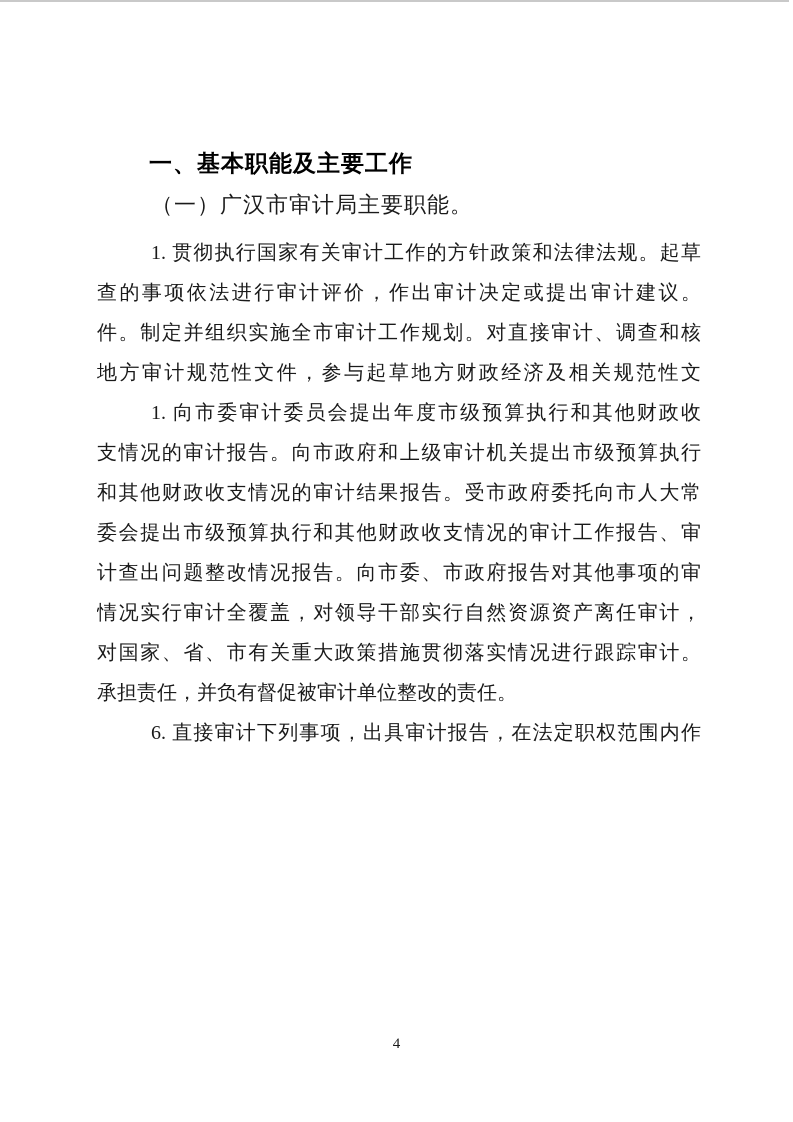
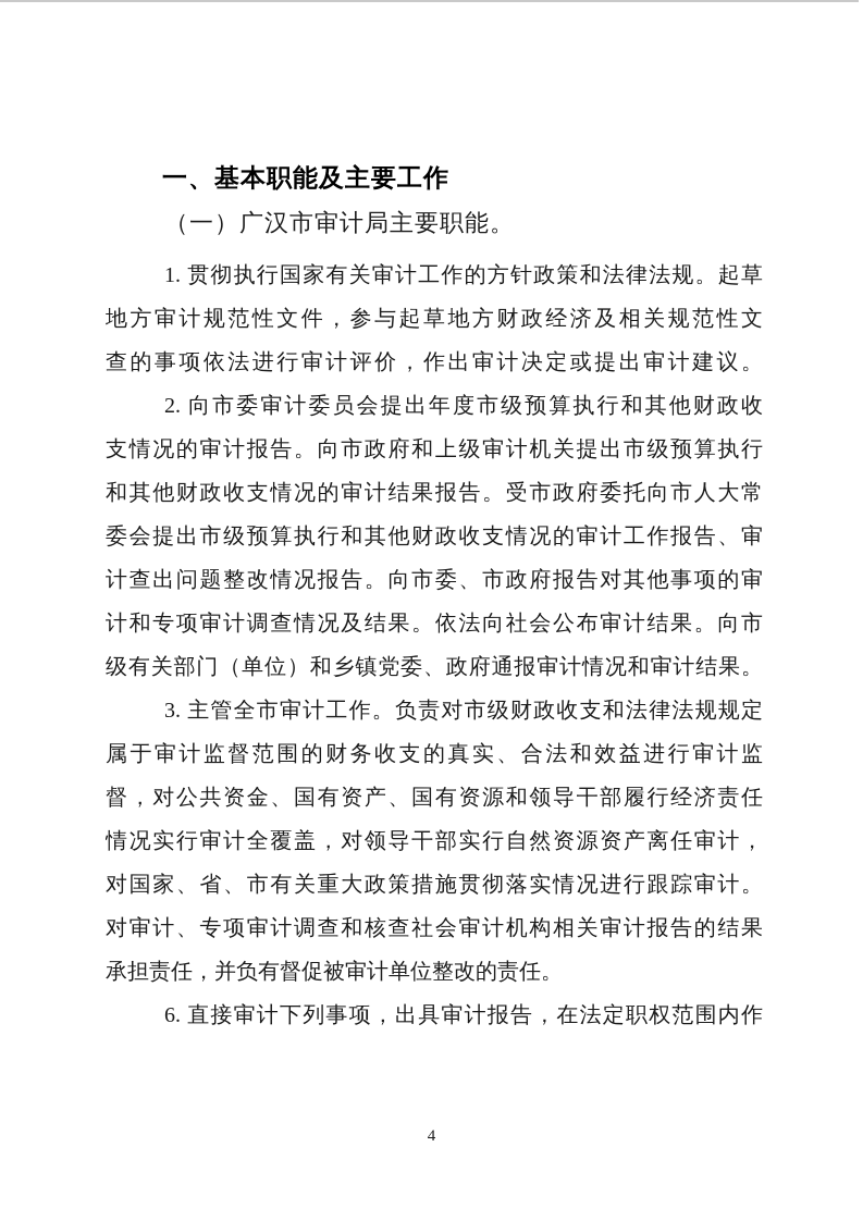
  一、基本职能及主要工作
  （一）广汉市审计局主要职能。
  1. 贯彻执行国家有关审计工作的方针政策和法律法规。起草
- 查的事项依法进行审计评价，作出审计决定或提出审计建议。
+ 地方审计规范性文件，参与起草地方财政经济及相关规范性文
- 件。制定并组织实施全市审计工作规划。对直接审计、调查和核
- 地方审计规范性文件，参与起草地方财政经济及相关规范性文
+ 查的事项依法进行审计评价，作出审计决定或提出审计建议。
- 1. 向市委审计委员会提出年度市级预算执行和其他财政收
+ 2. 向市委审计委员会提出年度市级预算执行和其他财政收
  支情况的审计报告。向市政府和上级审计机关提出市级预算执行
  和其他财政收支情况的审计结果报告。受市政府委托向市人大常
  委会提出市级预算执行和其他财政收支情况的审计工作报告、审
  计查出问题整改情况报告。向市委、市政府报告对其他事项的审
+ 计和专项审计调查情况及结果。依法向社会公布审计结果。向市
+ 级有关部门（单位）和乡镇党委、政府通报审计情况和审计结果。
+ 3. 主管全市审计工作。负责对市级财政收支和法律法规规定
+ 属于审计监督范围的财务收支的真实、合法和效益进行审计监
+ 督，对公共资金、国有资产、国有资源和领导干部履行经济责任
  情况实行审计全覆盖，对领导干部实行自然资源资产离任审计，
  对国家、省、市有关重大政策措施贯彻落实情况进行跟踪审计。
+ 对审计、专项审计调查和核查社会审计机构相关审计报告的结果
  承担责任，并负有督促被审计单位整改的责任。
  6. 直接审计下列事项，出具审计报告，在法定职权范围内作
  4
